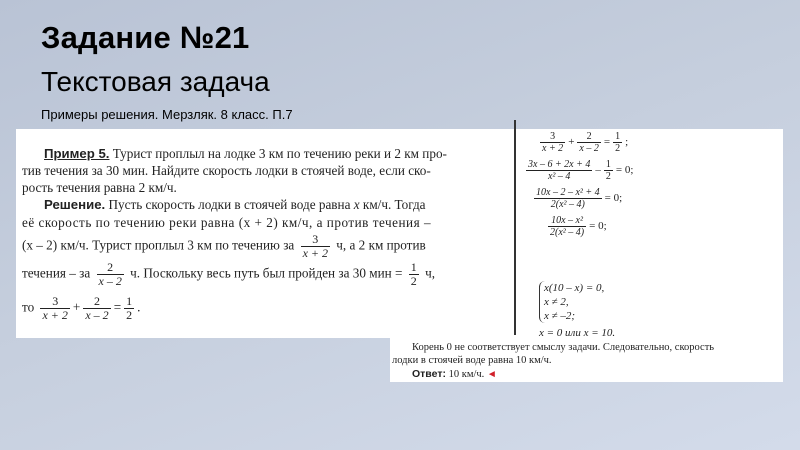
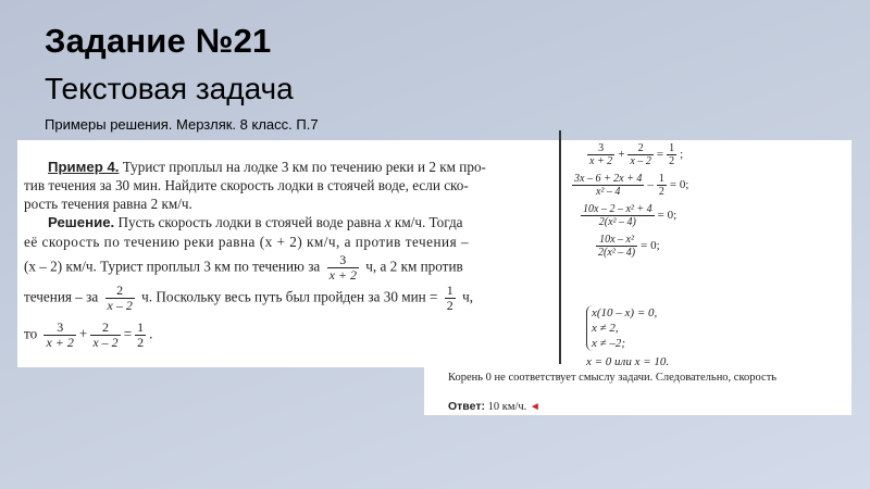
  Задание №21
  Текстовая задача
  Примеры решения. Мерзляк. 8 класс. П.7
- Пример 5. Турист проплыл на лодке 3 км по течению реки и 2 км про-
+ Пример 4. Турист проплыл на лодке 3 км по течению реки и 2 км про-
  тив течения за 30 мин. Найдите скорость лодки в стоячей воде, если ско-
  рость течения равна 2 км/ч.
  Решение. Пусть скорость лодки в стоячей воде равна x км/ч. Тогда
  её скорость по течению реки равна (x + 2) км/ч, а против течения –
  (x – 2) км/ч. Турист проплыл 3 км по течению за
  3
  x + 2
  ч, а 2 км против
  течения – за
  2
  x – 2
  ч. Поскольку весь путь был пройден за 30 мин =
  1
  2
  ч,
  то
  3
  x + 2
  +
  2
  x – 2
  =
  1
  2
  .
  3
  x + 2
  +
  2
  x – 2
  =
  1
  2
  ;
  3x – 6 + 2x + 4
  x² – 4
  –
  1
  2
  = 0;
  10x – 2 – x² + 4
  2(x² – 4)
  = 0;
  10x – x²
  2(x² – 4)
  = 0;
  x(10 – x) = 0,
  x ≠ 2,
  x ≠ –2;
  x = 0 или x = 10.
  Корень 0 не соответствует смыслу задачи. Следовательно, скорость
- лодки в стоячей воде равна 10 км/ч.
  Ответ: 10 км/ч. ◄
